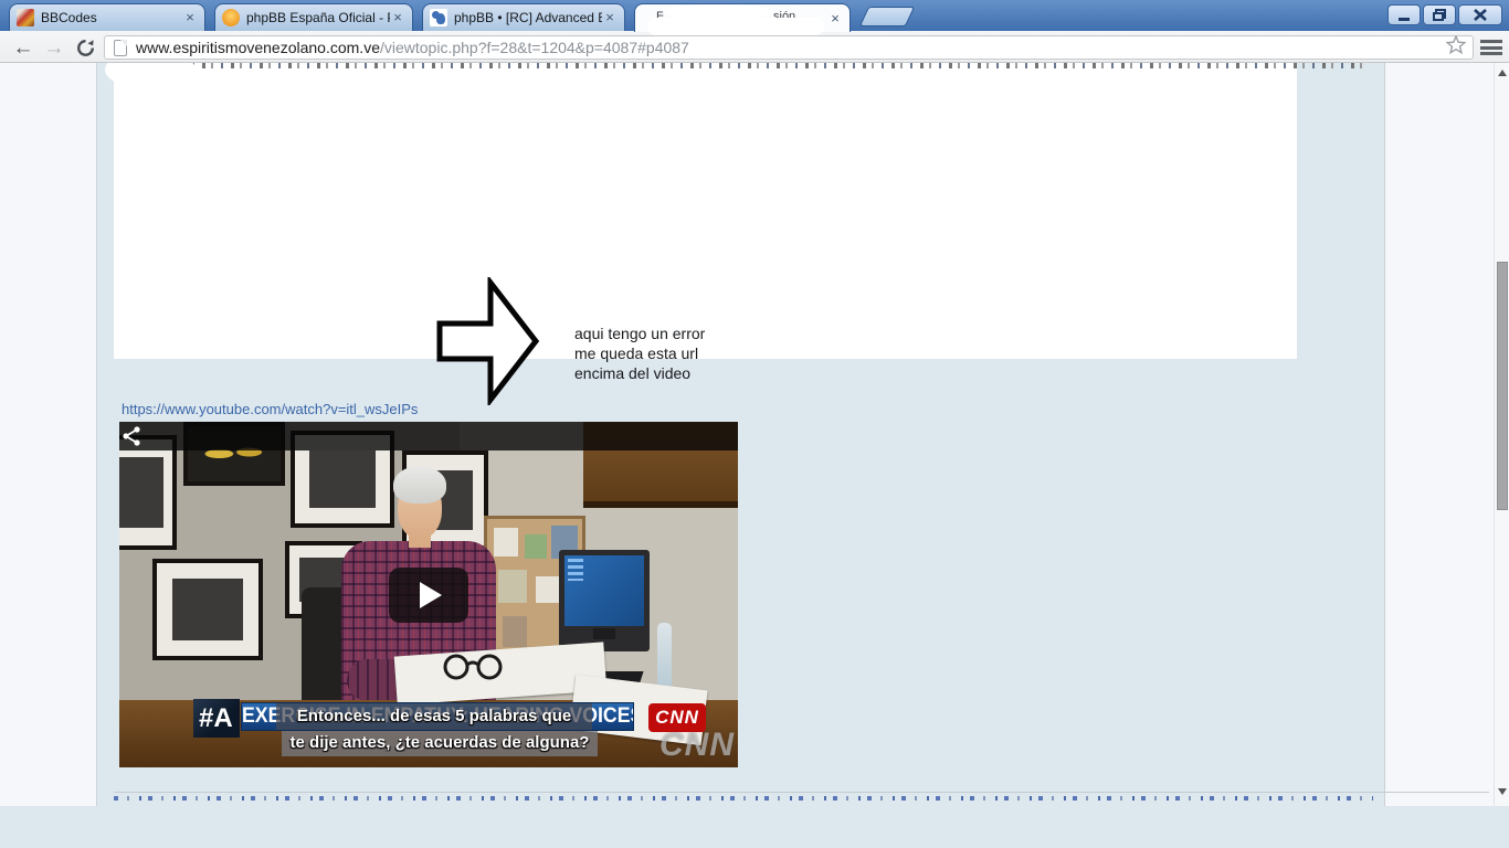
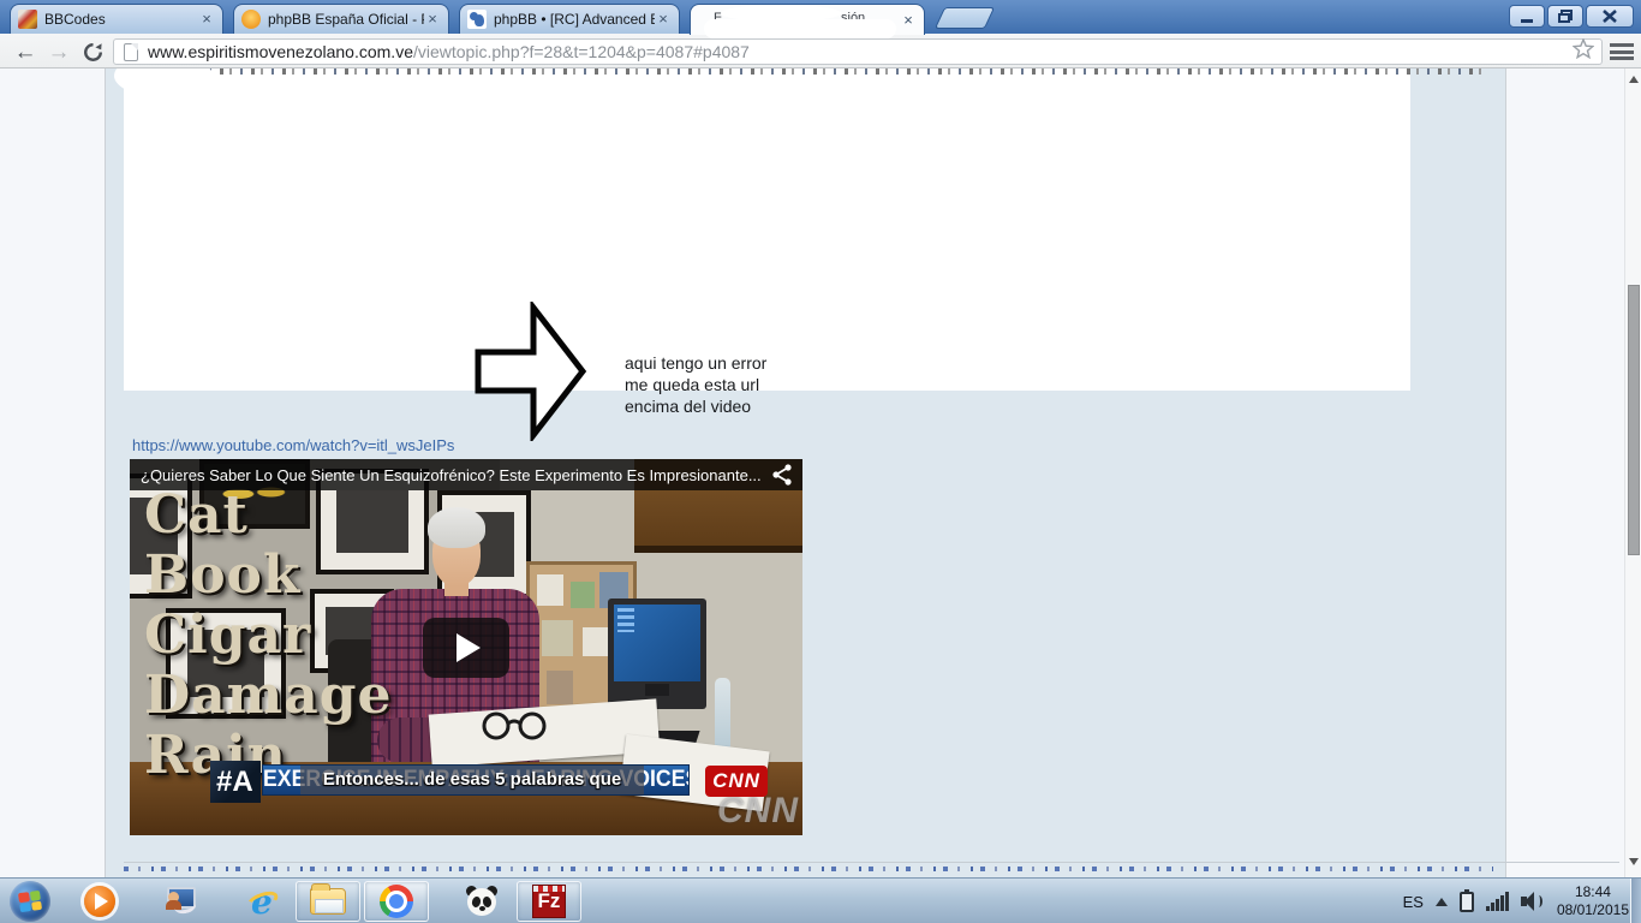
  BBCodes
  ×
  phpBB España Oficial -
  ×
  phpBB • [RC] Advanced
  ×
  ×
  E
  sión.
  ←
  →
  www.espiritismovenezolano.com.ve/viewtopic.php?f=28&t=1204&p=4087#p4087
  aqui tengo un error
  me queda esta url
  encima del video
  https://www.youtube.com/watch?v=itl_wsJeIPs
+ Cat
+ Book
+ Cigar
+ Damage
+ Rain
+ ¿Quieres Saber Lo Que Siente Un Esquizofrénico? Este Experimento Es Impresionante...
  #A
  EXERCISE IN EMPATHY: HEARING VOICE
  Entonces... de esas 5 palabras que
- te dije antes, ¿te acuerdas de alguna?
  CNN
  CNN
+ e
+ Fz
+ ES
+ 18:44
+ 08/01/2015
